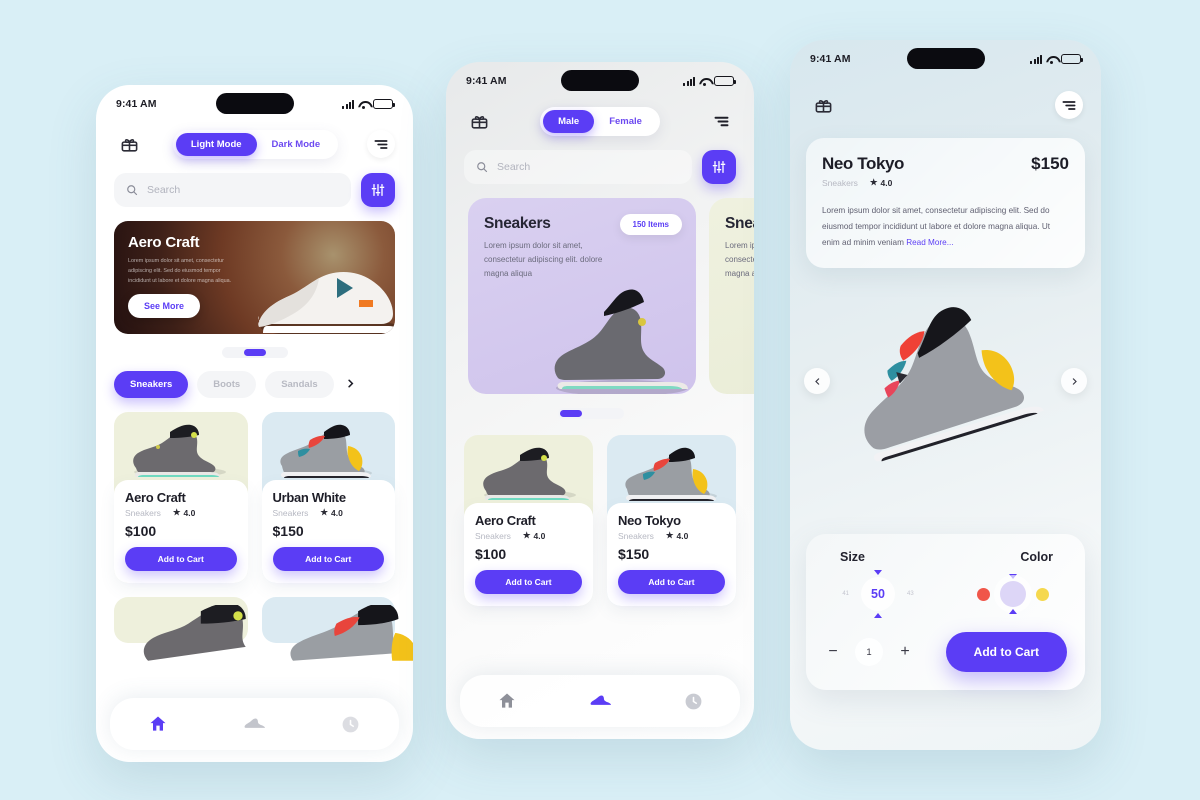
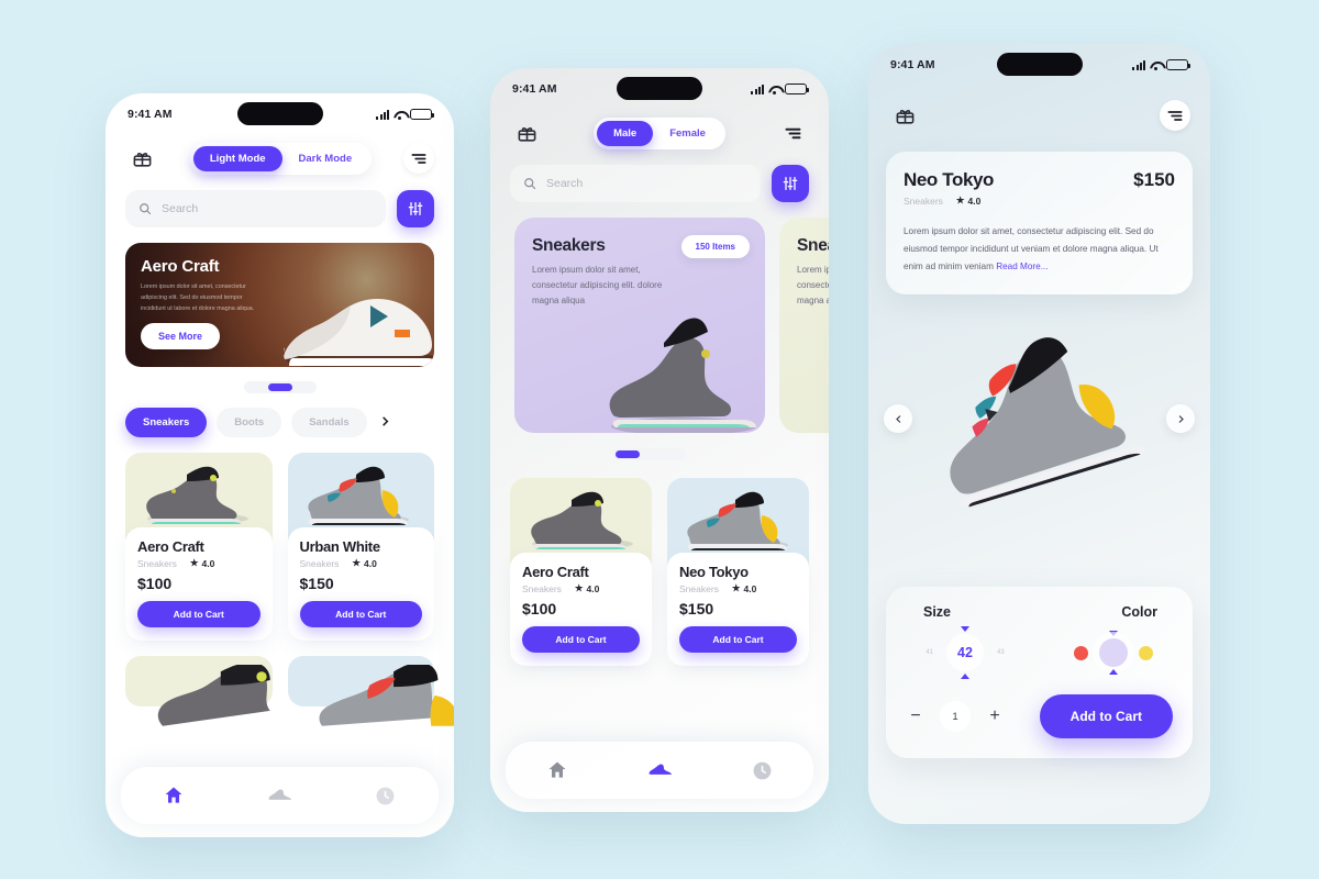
  9:41 AM
  Light Mode
  Dark Mode
  Search
  Aero Craft
  See More
  Sneakers
  Boots
  Sandals
  Aero Craft
  Sneakers
  ★
  4.0
  $100
  Add to Cart
  Urban White
  Sneakers
  ★
  4.0
  $150
  Add to Cart
  9:41 AM
  Male
  Female
  Search
  Sneakers
  Lorem ipsum dolor sit amet, consectetur adipiscing elit. dolore magna aliqua
  150 Items
  Aero Craft
  Sneakers
  ★
  4.0
  $100
  Add to Cart
  Neo Tokyo
  Sneakers
  ★
  4.0
  $150
  Add to Cart
  9:41 AM
  Neo Tokyo
  Sneakers
  ★
  4.0
  $150
- Lorem ipsum dolor sit amet, consectetur adipiscing elit. Sed do eiusmod tempor incididunt ut labore et dolore magna aliqua. Ut enim ad minim veniam Read More...
+ Lorem ipsum dolor sit amet, consectetur adipiscing elit. Sed do eiusmod tempor incididunt ut veniam et dolore magna aliqua. Ut enim ad minim veniam Read More...
  Size
  Color
- 50
+ 42
  −
  1
  +
  Add to Cart
